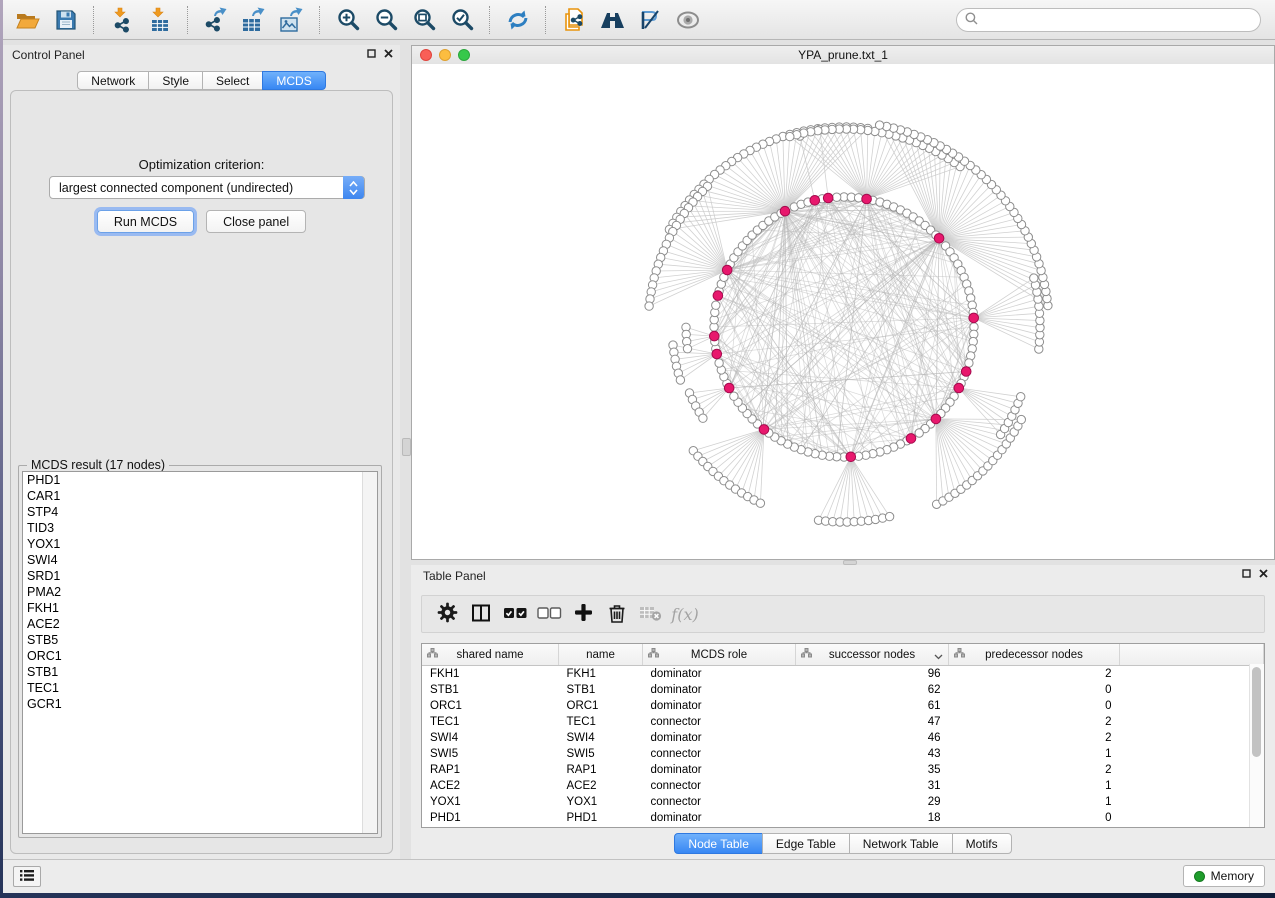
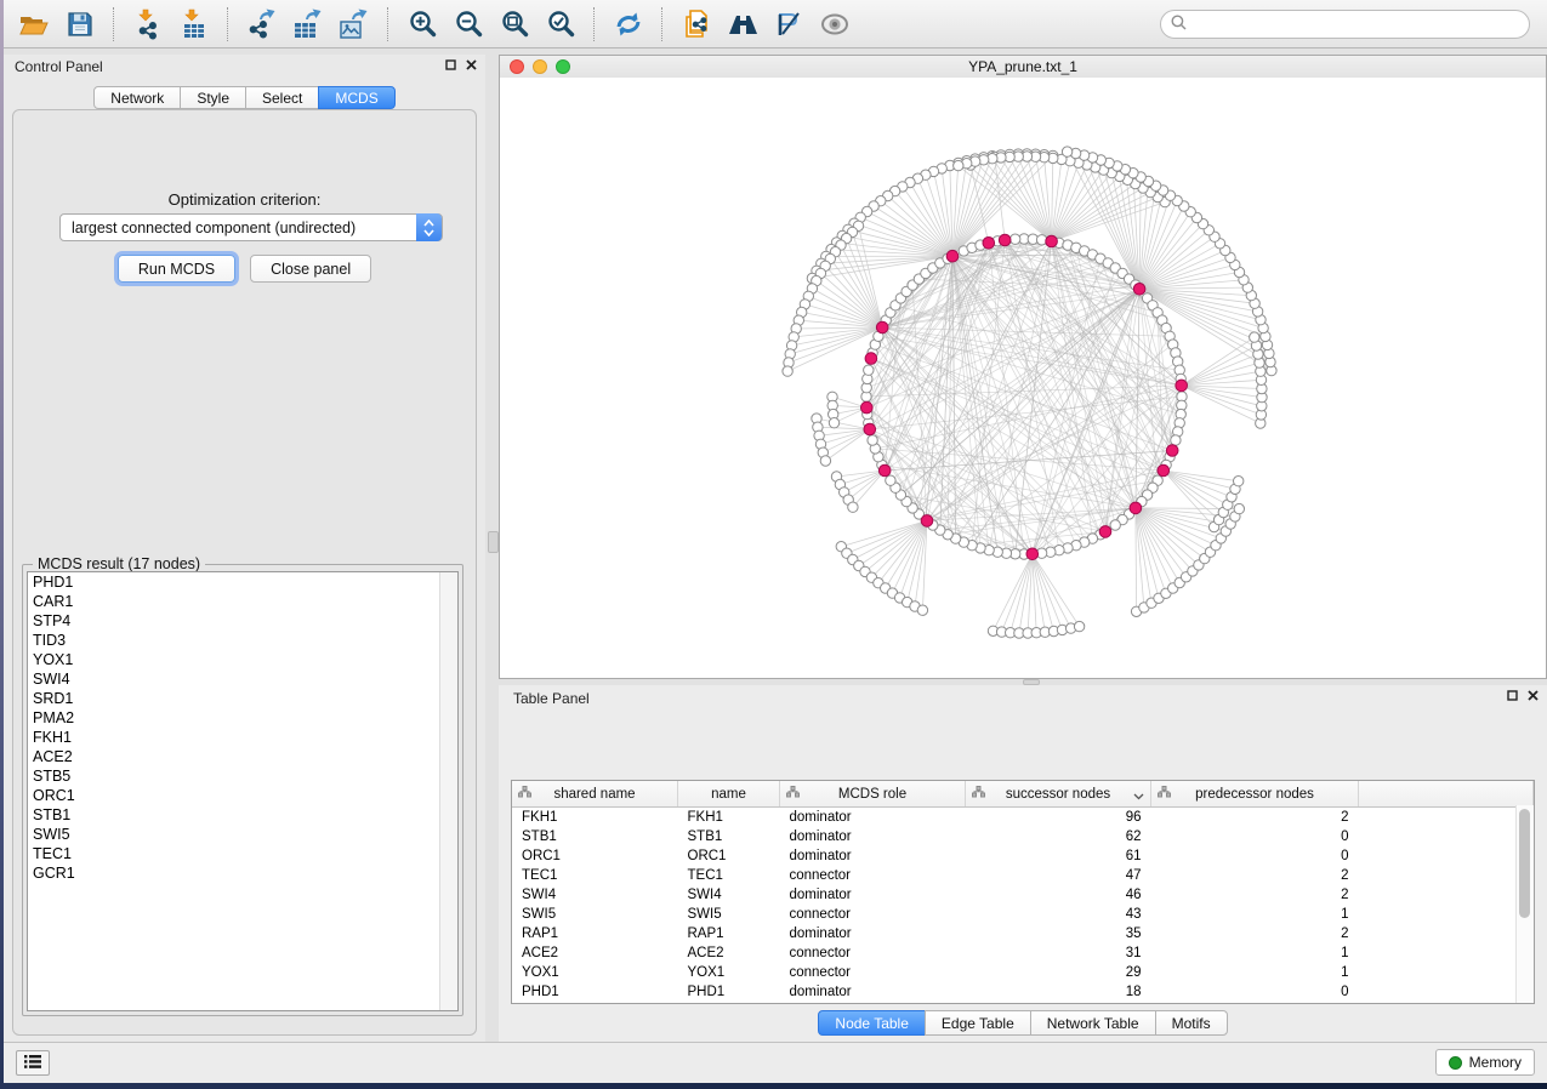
  Control Panel
  Network
  Style
  Select
  MCDS
  Optimization criterion:
  largest connected component (undirected)
  Run MCDS
  Close panel
  MCDS result (17 nodes)
  PHD1
  CAR1
  STP4
  TID3
  YOX1
  SWI4
  SRD1
  PMA2
  FKH1
  ACE2
  STB5
  ORC1
  STB1
+ SWI5
  TEC1
  GCR1
  YPA_prune.txt_1
  Table Panel
- f(x)
  shared name	name	MCDS role	successor nodes	predecessor nodes
  FKH1	FKH1	dominator	96	2
  STB1	STB1	dominator	62	0
  ORC1	ORC1	dominator	61	0
  TEC1	TEC1	connector	47	2
  SWI4	SWI4	dominator	46	2
  SWI5	SWI5	connector	43	1
  RAP1	RAP1	dominator	35	2
  ACE2	ACE2	connector	31	1
  YOX1	YOX1	connector	29	1
  PHD1	PHD1	dominator	18	0
  Node Table
  Edge Table
  Network Table
  Motifs
  Memory
